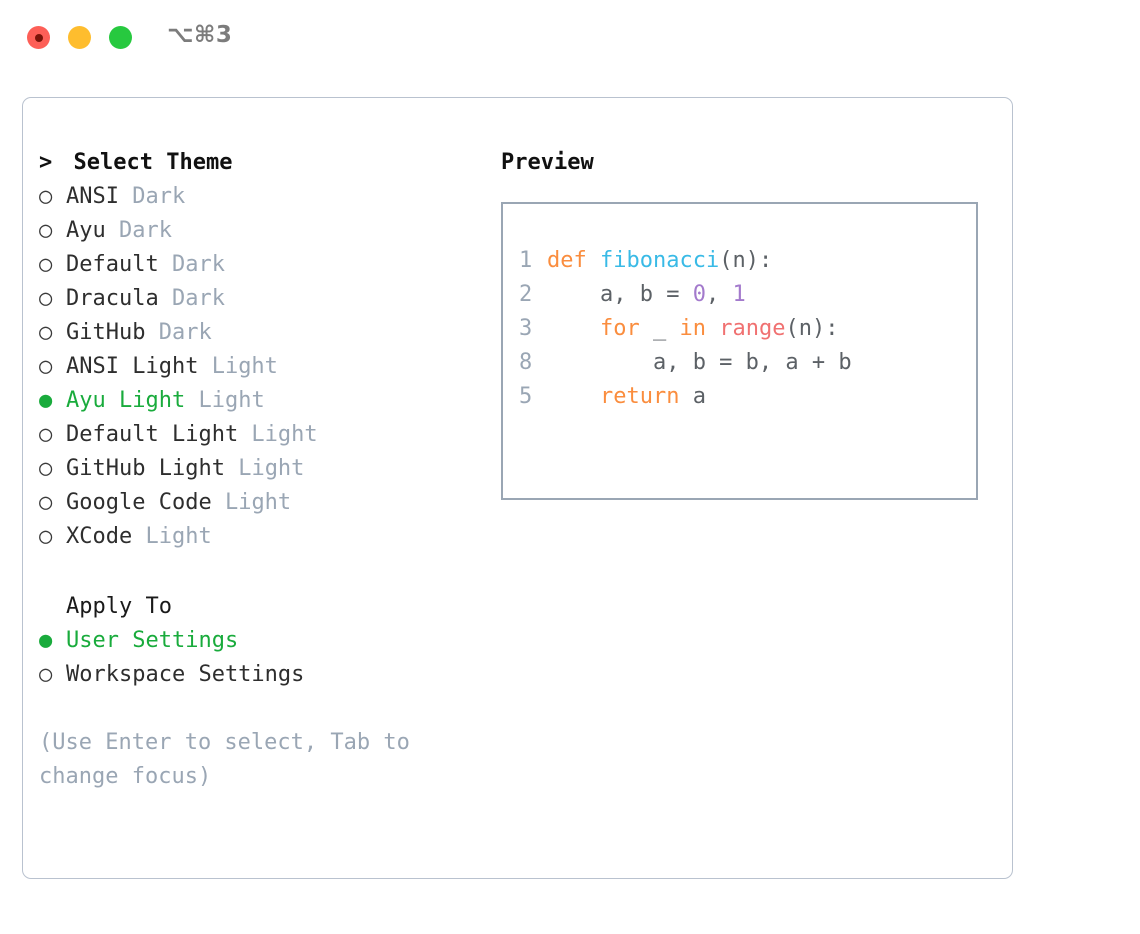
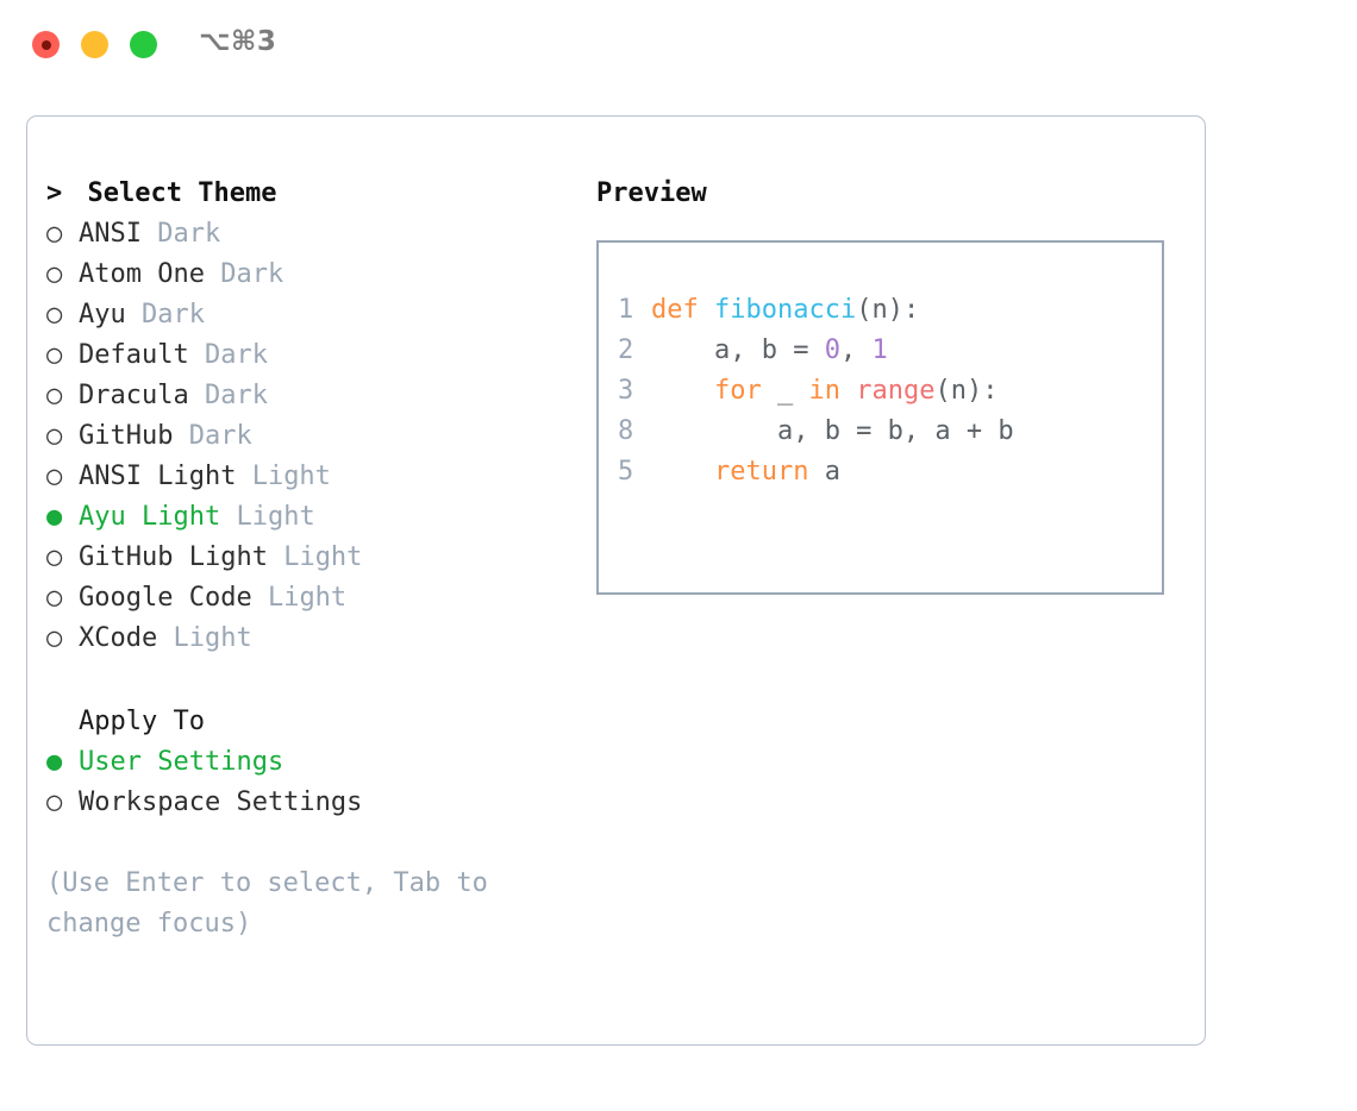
  ⌥⌘3
  > Select Theme
  ○ ANSI Dark
+ ○ Atom One Dark
  ○ Ayu Dark
  ○ Default Dark
  ○ Dracula Dark
  ○ GitHub Dark
  ○ ANSI Light Light
  ● Ayu Light Light
- ○ Default Light Light
  ○ GitHub Light Light
  ○ Google Code Light
  ○ XCode Light
  Apply To
  ● User Settings
  ○ Workspace Settings
  (Use Enter to select, Tab to change focus)
  Preview
  1 def fibonacci(n):
  2 a, b = 0, 1
  3 for _ in range(n):
  8 a, b = b, a + b
  5 return a
